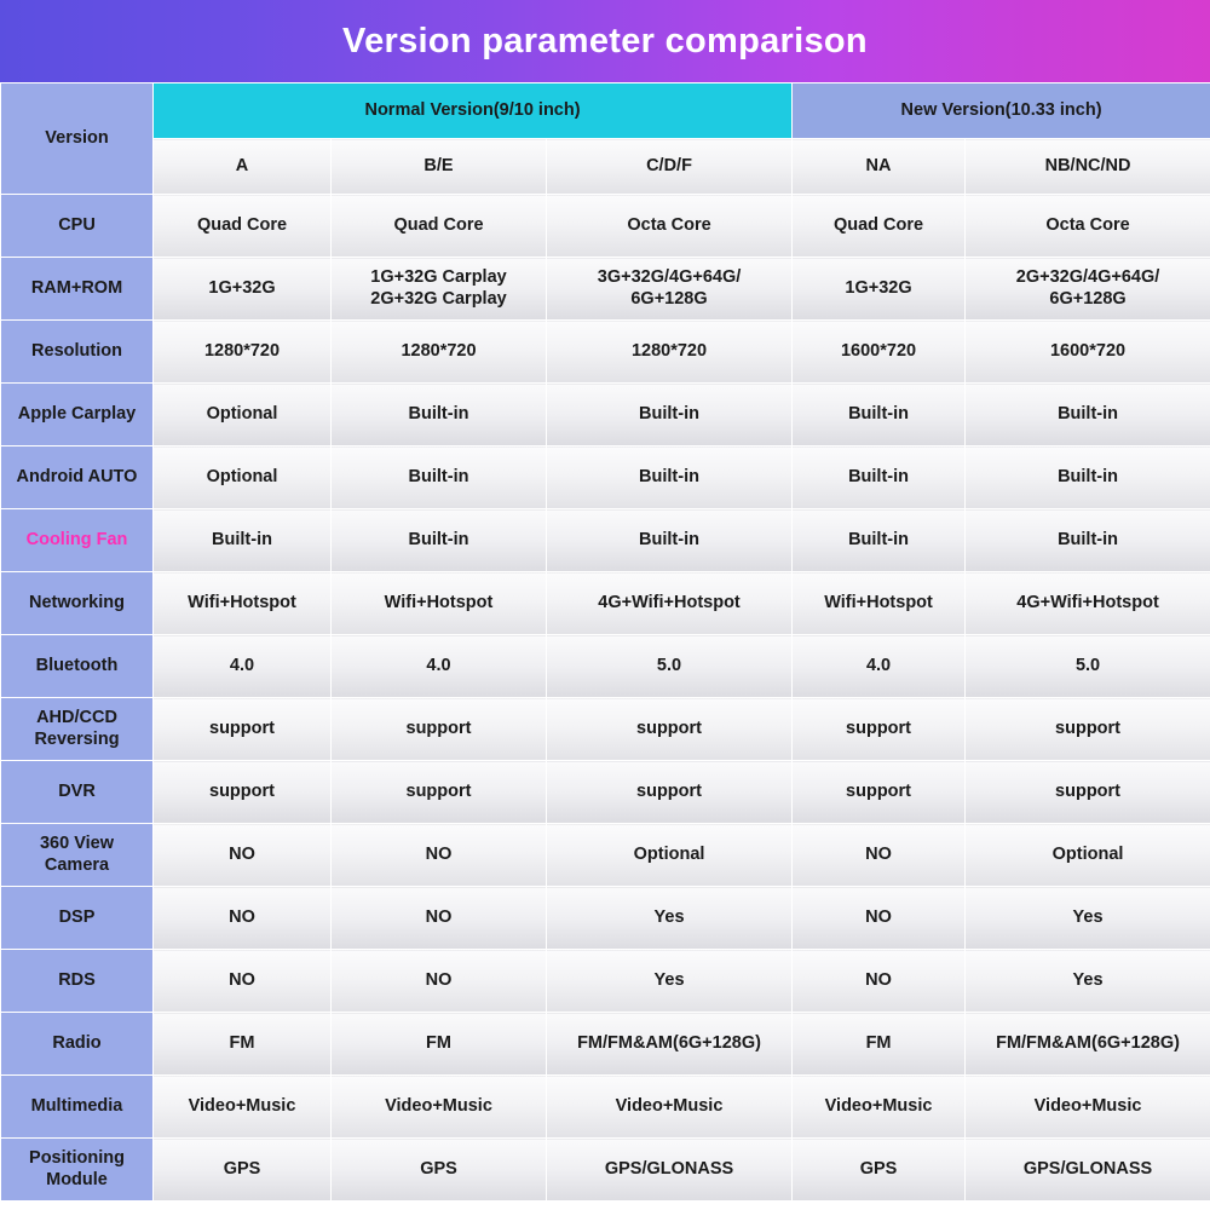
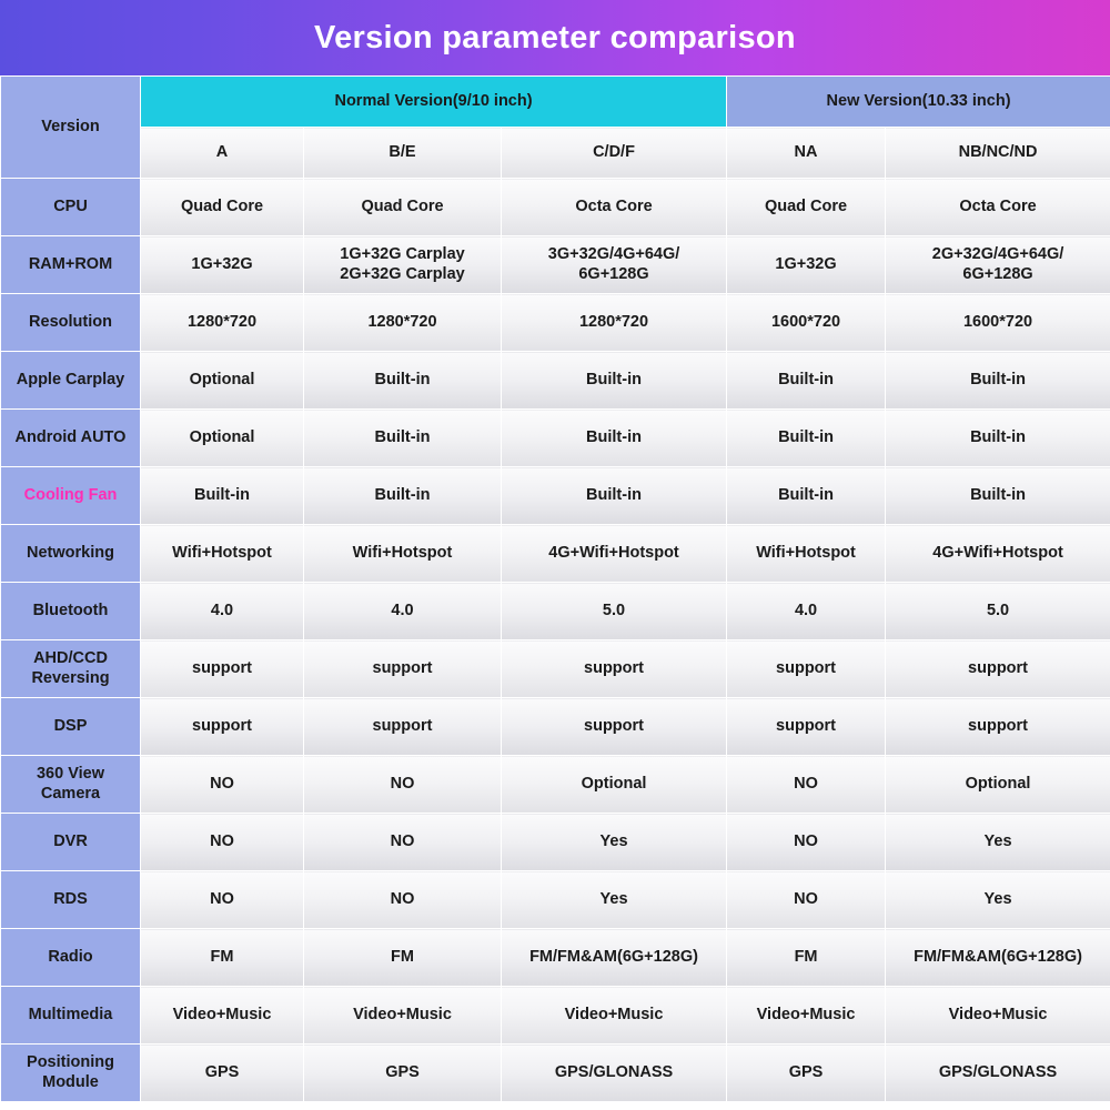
  Version parameter comparison
  Version	Normal Version(9/10 inch)	New Version(10.33 inch)
  A	B/E	C/D/F	NA	NB/NC/ND
  CPU	Quad Core	Quad Core	Octa Core	Quad Core	Octa Core
  RAM+ROM	1G+32G	1G+32G Carplay2G+32G Carplay	3G+32G/4G+64G/6G+128G	1G+32G	2G+32G/4G+64G/6G+128G
  Resolution	1280*720	1280*720	1280*720	1600*720	1600*720
  Apple Carplay	Optional	Built-in	Built-in	Built-in	Built-in
  Android AUTO	Optional	Built-in	Built-in	Built-in	Built-in
  Cooling Fan	Built-in	Built-in	Built-in	Built-in	Built-in
  Networking	Wifi+Hotspot	Wifi+Hotspot	4G+Wifi+Hotspot	Wifi+Hotspot	4G+Wifi+Hotspot
  Bluetooth	4.0	4.0	5.0	4.0	5.0
  AHD/CCDReversing	support	support	support	support	support
- DVR	support	support	support	support	support
+ DSP	support	support	support	support	support
  360 ViewCamera	NO	NO	Optional	NO	Optional
- DSP	NO	NO	Yes	NO	Yes
+ DVR	NO	NO	Yes	NO	Yes
  RDS	NO	NO	Yes	NO	Yes
  Radio	FM	FM	FM/FM&AM(6G+128G)	FM	FM/FM&AM(6G+128G)
  Multimedia	Video+Music	Video+Music	Video+Music	Video+Music	Video+Music
  PositioningModule	GPS	GPS	GPS/GLONASS	GPS	GPS/GLONASS
